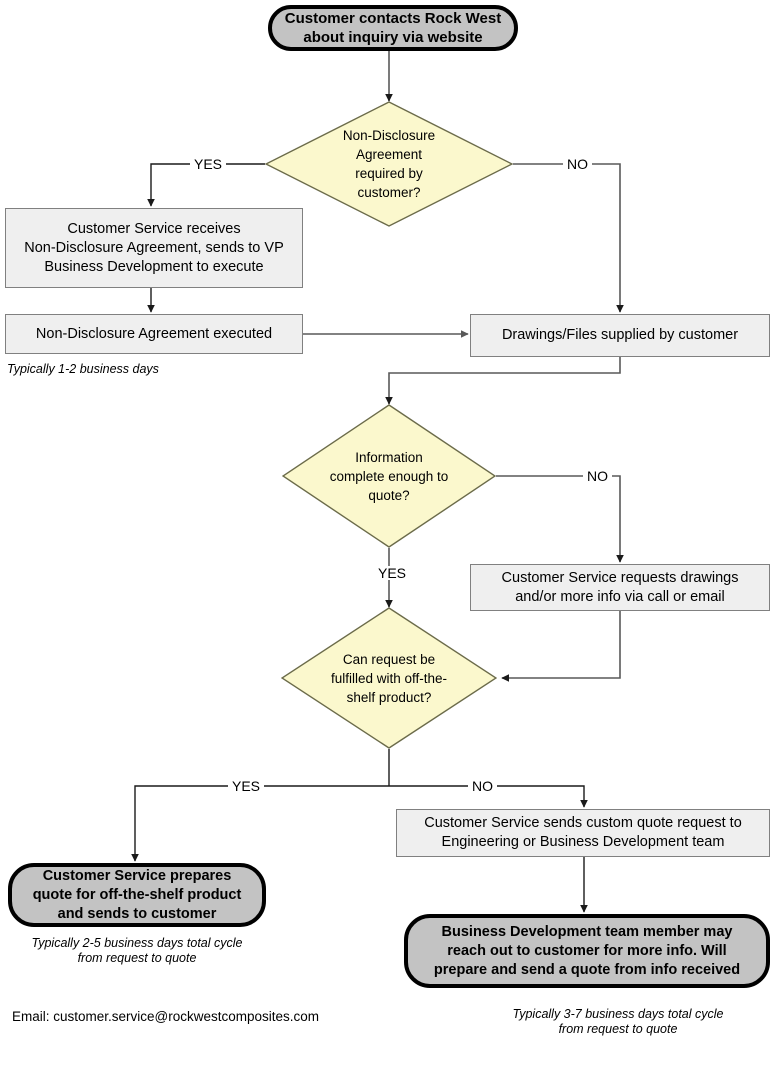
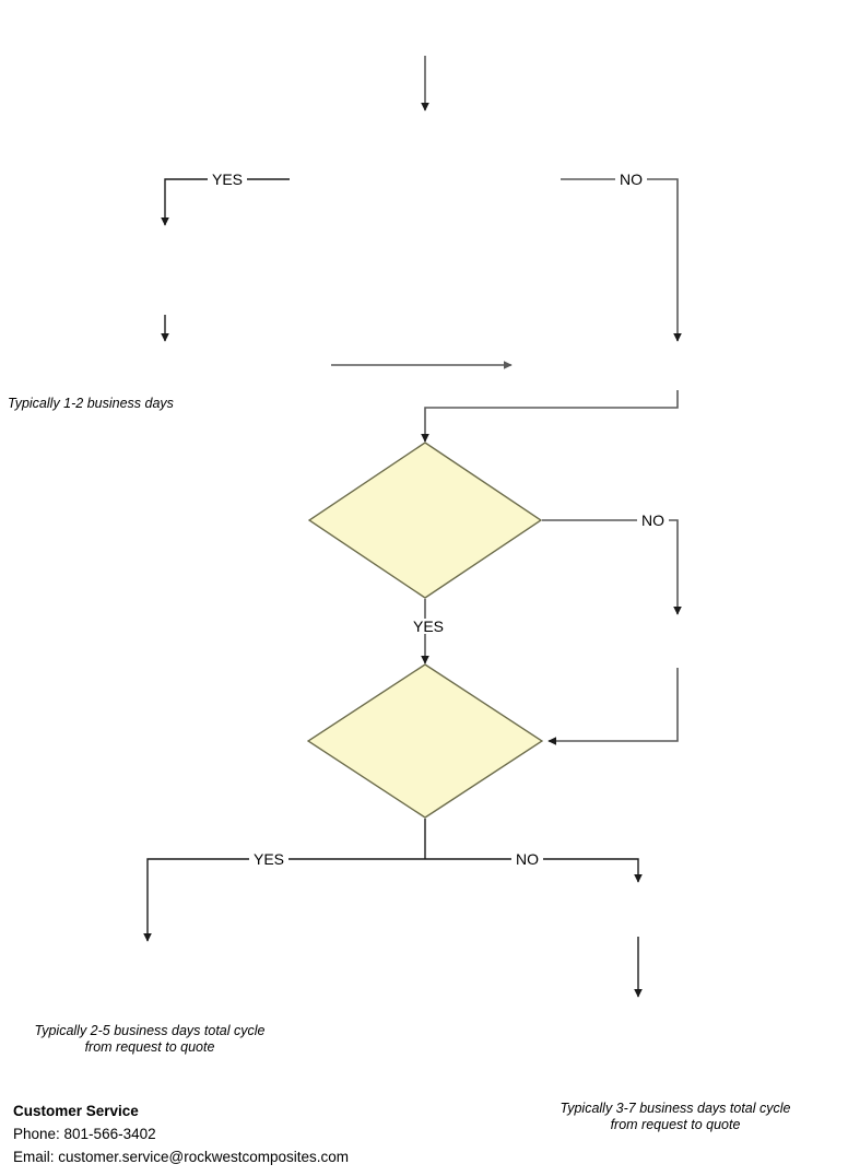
- Customer contacts Rock West
- about inquiry via website
- Non-Disclosure
- Agreement
- required by
- customer?
- Customer Service receives
- Non-Disclosure Agreement, sends to VP
- Business Development to execute
- Non-Disclosure Agreement executed
- Drawings/Files supplied by customer
- Information
- complete enough to
- quote?
- Customer Service requests drawings
- and/or more info via call or email
- Can request be
- fulfilled with off-the-
- shelf product?
- Customer Service prepares
- quote for off-the-shelf product
- and sends to customer
- Customer Service sends custom quote request to
- Engineering or Business Development team
- Business Development team member may
- reach out to customer for more info. Will
- prepare and send a quote from info received
  YES
  NO
  NO
  YES
  YES
  NO
  Typically 1-2 business days
  Typically 2-5 business days total cycle
  from request to quote
  Typically 3-7 business days total cycle
  from request to quote
+ Customer Service
+ Phone: 801-566-3402
  Email: customer.service@rockwestcomposites.com
